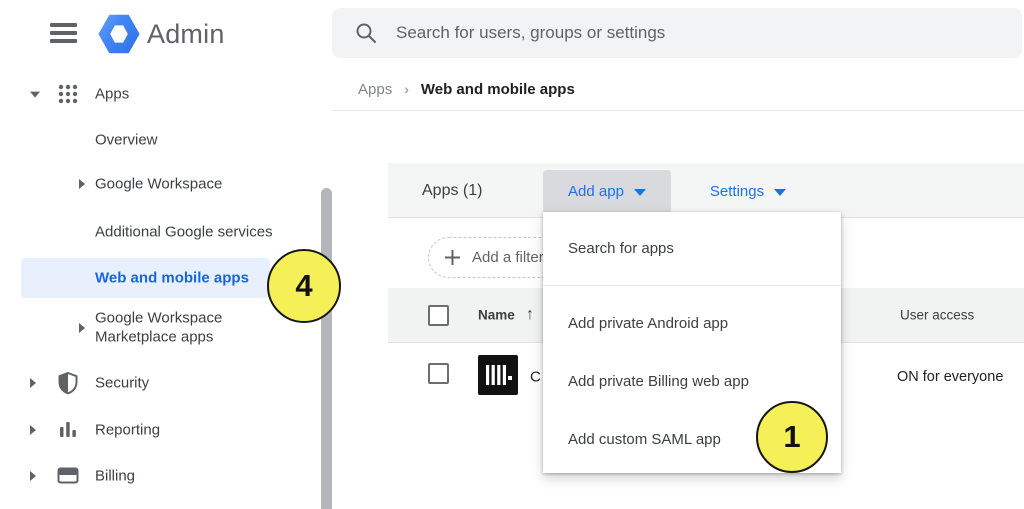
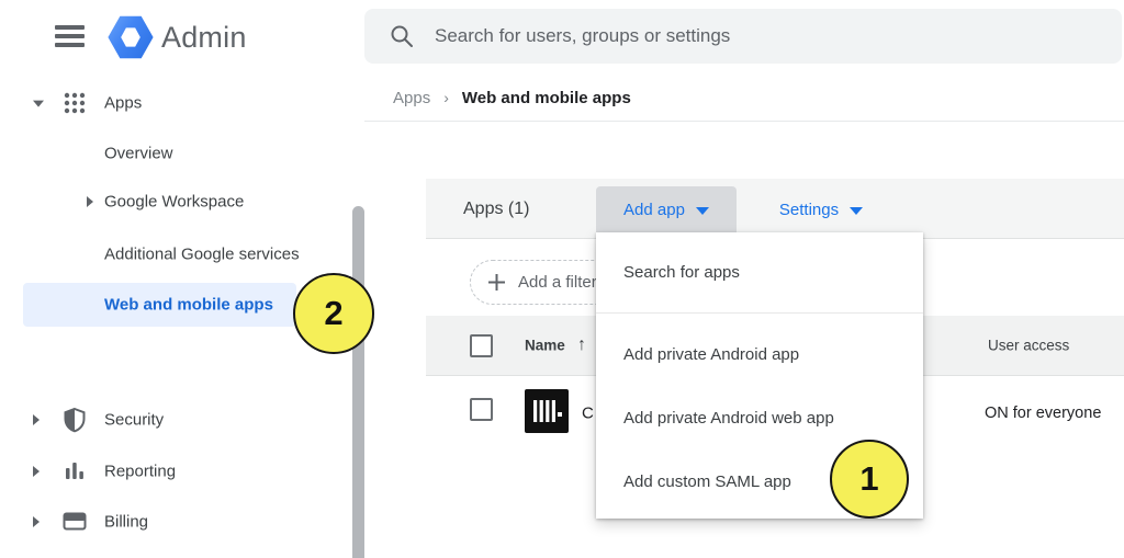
  Admin
  Apps
  Overview
  Google Workspace
  Additional Google services
  Web and mobile apps
- Google Workspace Marketplace apps
  Security
  Reporting
  Billing
  Search for users, groups or settings
  Apps › Web and mobile apps
  Apps (1)
  Add app
  Settings
  Add a filter
  Name
  ↑
  User access
  C
  ON for everyone
  Search for apps
  Add private Android app
- Add private Billing web app
+ Add private Android web app
  Add custom SAML app
- 4
+ 2
  1
